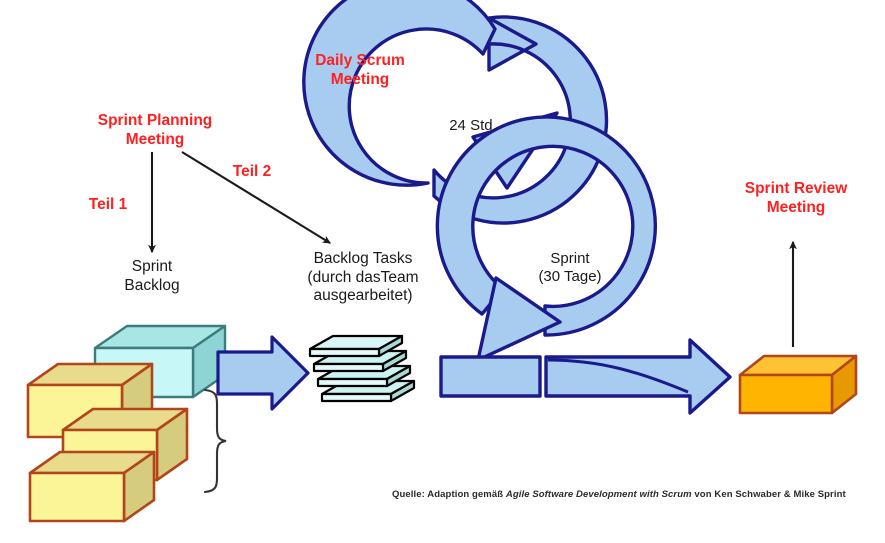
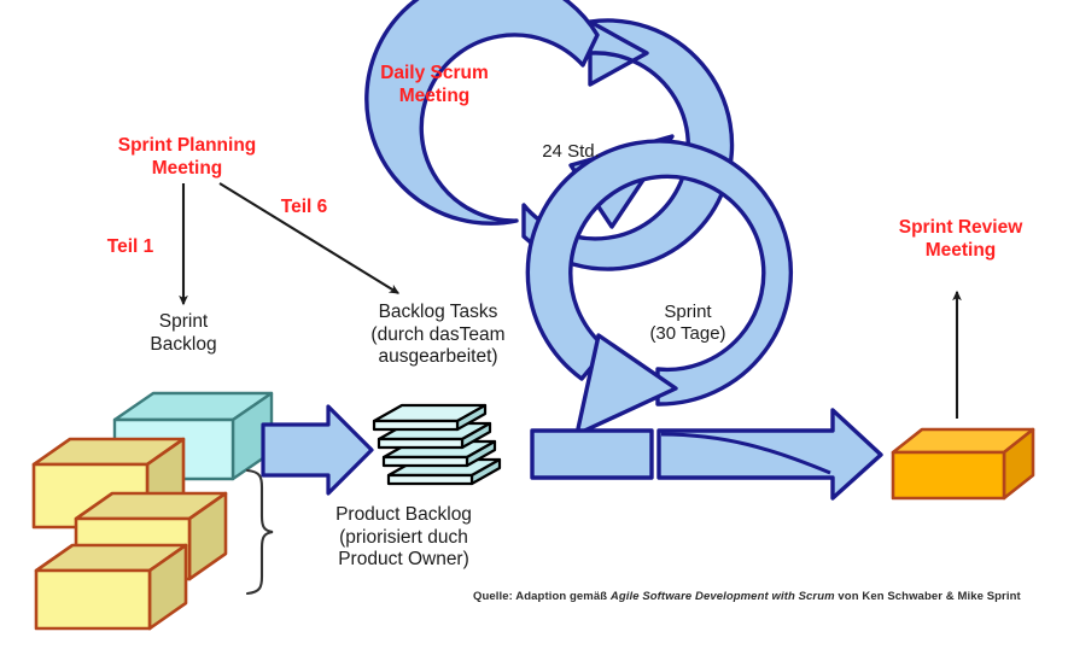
  Sprint Planning
  Meeting
  Daily Scrum
  Meeting
  Sprint Review
  Meeting
  Teil 1
- Teil 2
+ Teil 6
  Sprint
  Backlog
  Backlog Tasks
  (durch dasTeam
  ausgearbeitet)
+ Product Backlog
+ (priorisiert duch
+ Product Owner)
  24 Std.
  Sprint
  (30 Tage)
  Quelle: Adaption gemäß Agile Software Development with Scrum von Ken Schwaber & Mike Sprint
